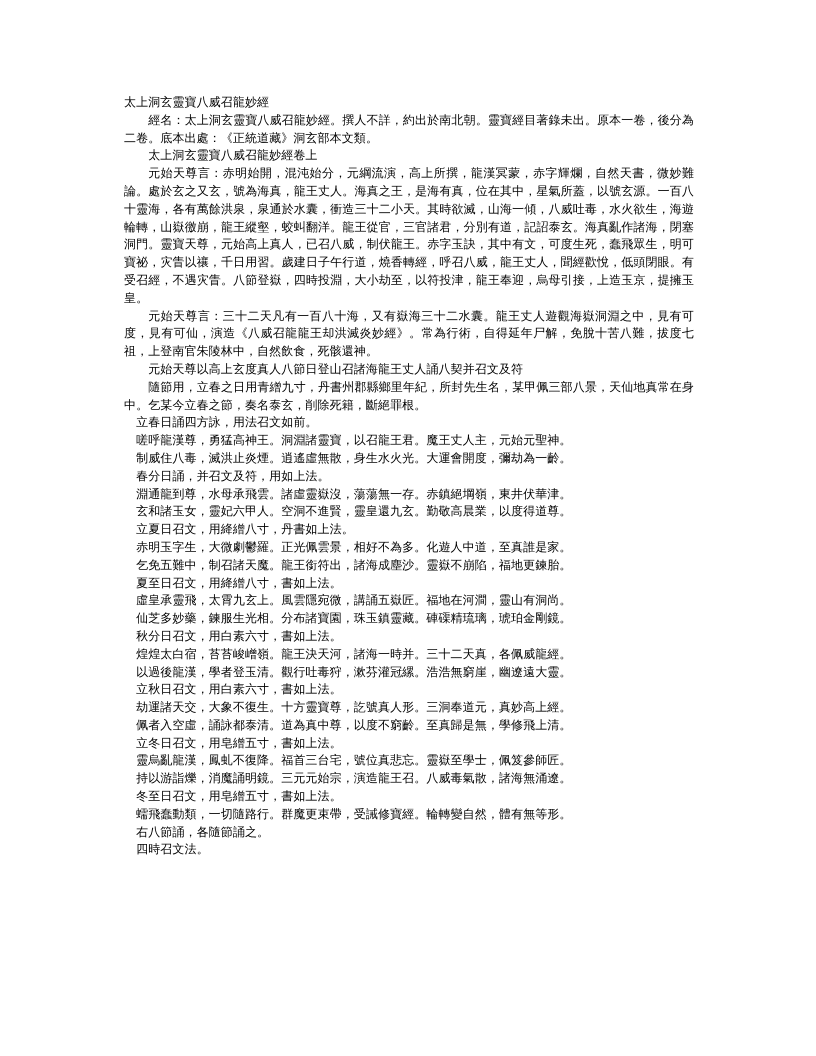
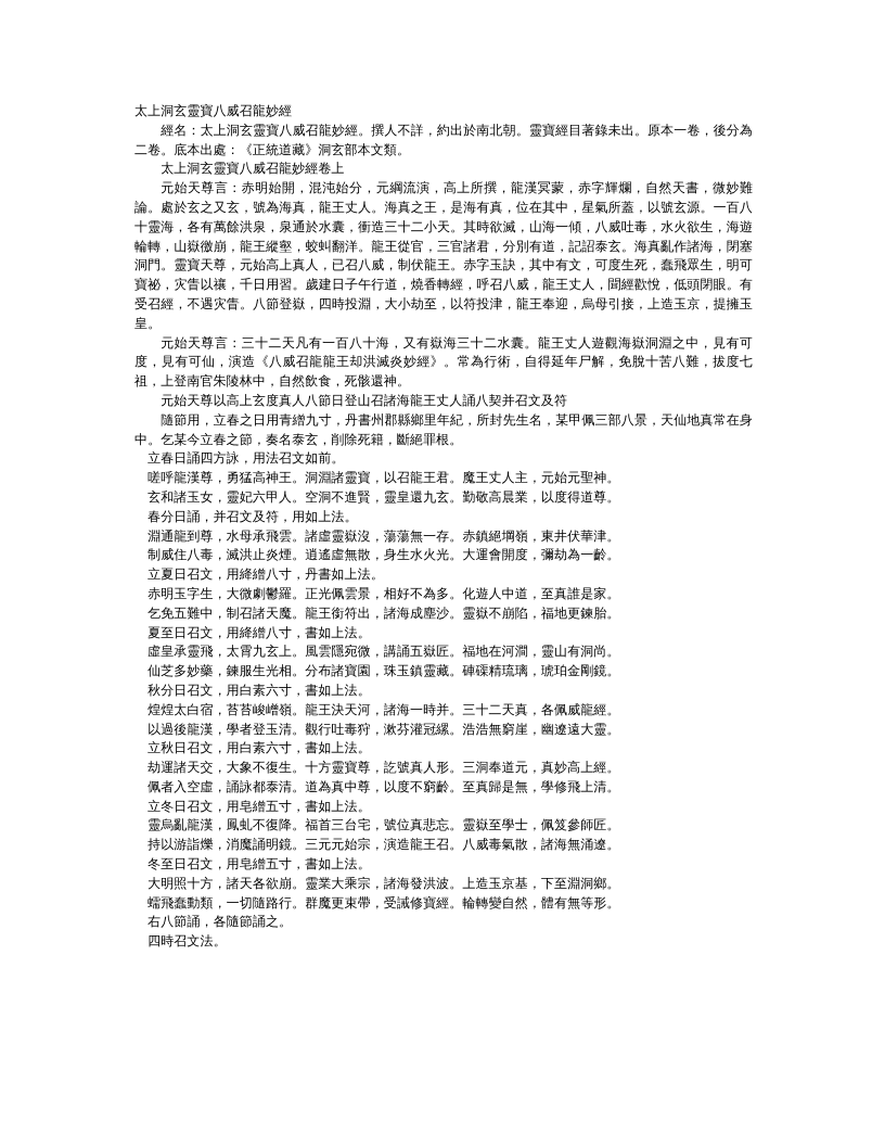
  太上洞玄靈寶八威召龍妙經
  經名：太上洞玄靈寶八威召龍妙經。撰人不詳，約出於南北朝。靈寶經目著錄未出。原本一卷，後分為二卷。底本出處：《正統道藏》洞玄部本文類。
  太上洞玄靈寶八威召龍妙經卷上
  元始天尊言：赤明始開，混沌始分，元綱流演，高上所撰，龍漢冥蒙，赤字輝爛，自然天書，微妙難論。處於玄之又玄，號為海真，龍王丈人。海真之王，是海有真，位在其中，星氣所蓋，以號玄源。一百八十靈海，各有萬餘洪泉，泉通於水囊，衝造三十二小天。其時欲滅，山海一傾，八威吐毒，水火欲生，海遊輪轉，山嶽徼崩，龍王縱壑，蛟虯翻洋。龍王從官，三官諸君，分別有道，記詔泰玄。海真亂作諸海，閉塞洞門。靈寶天尊，元始高上真人，已召八威，制伏龍王。赤字玉訣，其中有文，可度生死，蠢飛眾生，明可寶祕，灾眚以禳，千日用習。歲建日子午行道，燒香轉經，呼召八威，龍王丈人，聞經歡悅，低頭閉眼。有受召經，不遇灾眚。八節登嶽，四時投淵，大小劫至，以符投津，龍王奉迎，烏母引接，上造玉京，提擁玉皇。
  元始天尊言：三十二天凡有一百八十海，又有嶽海三十二水囊。龍王丈人遊觀海嶽洞淵之中，見有可度，見有可仙，演造《八威召龍龍王却洪滅炎妙經》。常為行術，自得延年尸解，免脫十苦八難，拔度七祖，上登南官朱陵林中，自然飲食，死骸還神。
  元始天尊以高上玄度真人八節日登山召諸海龍王丈人誦八契并召文及符
  隨節用，立春之日用青繒九寸，丹書州郡縣鄉里年紀，所封先生名，某甲佩三部八景，天仙地真常在身中。乞某今立春之節，奏名泰玄，削除死籍，斷絕罪根。
  立春日誦四方詠，用法召文如前。
  嗟呼龍漢尊，勇猛高神王。洞淵諸靈寶，以召龍王君。魔王丈人主，元始元聖神。
- 制威住八毒，滅洪止炎煙。逍遙虛無散，身生水火光。大運會開度，彌劫為一齡。
+ 玄和諸玉女，靈妃六甲人。空洞不進賢，靈皇還九玄。勤敬高晨業，以度得道尊。
  春分日誦，并召文及符，用如上法。
  淵通龍到尊，水母承飛雲。諸虛靈嶽沒，蕩蕩無一存。赤鎮絕堈嶺，東井伏華津。
- 玄和諸玉女，靈妃六甲人。空洞不進賢，靈皇還九玄。勤敬高晨業，以度得道尊。
+ 制威住八毒，滅洪止炎煙。逍遙虛無散，身生水火光。大運會開度，彌劫為一齡。
  立夏日召文，用絳繒八寸，丹書如上法。
  赤明玉字生，大微劇鬱羅。正光佩雲景，相好不為多。化遊人中道，至真誰是家。
  乞免五難中，制召諸天魔。龍王銜符出，諸海成塵沙。靈嶽不崩陷，福地更鍊胎。
  夏至日召文，用絳繒八寸，書如上法。
  虛皇承靈飛，太霄九玄上。風雲隱宛微，講誦五嶽匠。福地在河澗，靈山有洞尚。
  仙芝多妙藥，鍊服生光相。分布諸寶園，珠玉鎮靈藏。硨磲精琉璃，琥珀金剛鏡。
  秋分日召文，用白素六寸，書如上法。
  煌煌太白宿，苔苔峻嶒嶺。龍王決天河，諸海一時并。三十二天真，各佩威龍經。
  以過後龍漢，學者登玉清。觀行吐毒狩，漱芬灌冠縲。浩浩無窮崖，幽遼遠大靈。
  立秋日召文，用白素六寸，書如上法。
  劫運諸天交，大象不復生。十方靈寶尊，訖號真人形。三洞奉道元，真妙高上經。
  佩者入空虛，誦詠都泰清。道為真中尊，以度不窮齡。至真歸是無，學修飛上清。
  立冬日召文，用皂繒五寸，書如上法。
  靈烏亂龍漢，鳳虬不復降。福首三台宅，號位真悲忘。靈嶽至學士，佩笈參師匠。
  持以游詣爍，消魔誦明鏡。三元元始宗，演造龍王召。八威毒氣散，諸海無涌遼。
  冬至日召文，用皂繒五寸，書如上法。
+ 大明照十方，諸天各欲崩。靈業大乘宗，諸海發洪波。上造玉京基，下至淵洞鄉。
  蠕飛蠢動類，一切隨路行。群魔更束帶，受誡修寶經。輪轉變自然，體有無等形。
  右八節誦，各隨節誦之。
  四時召文法。
